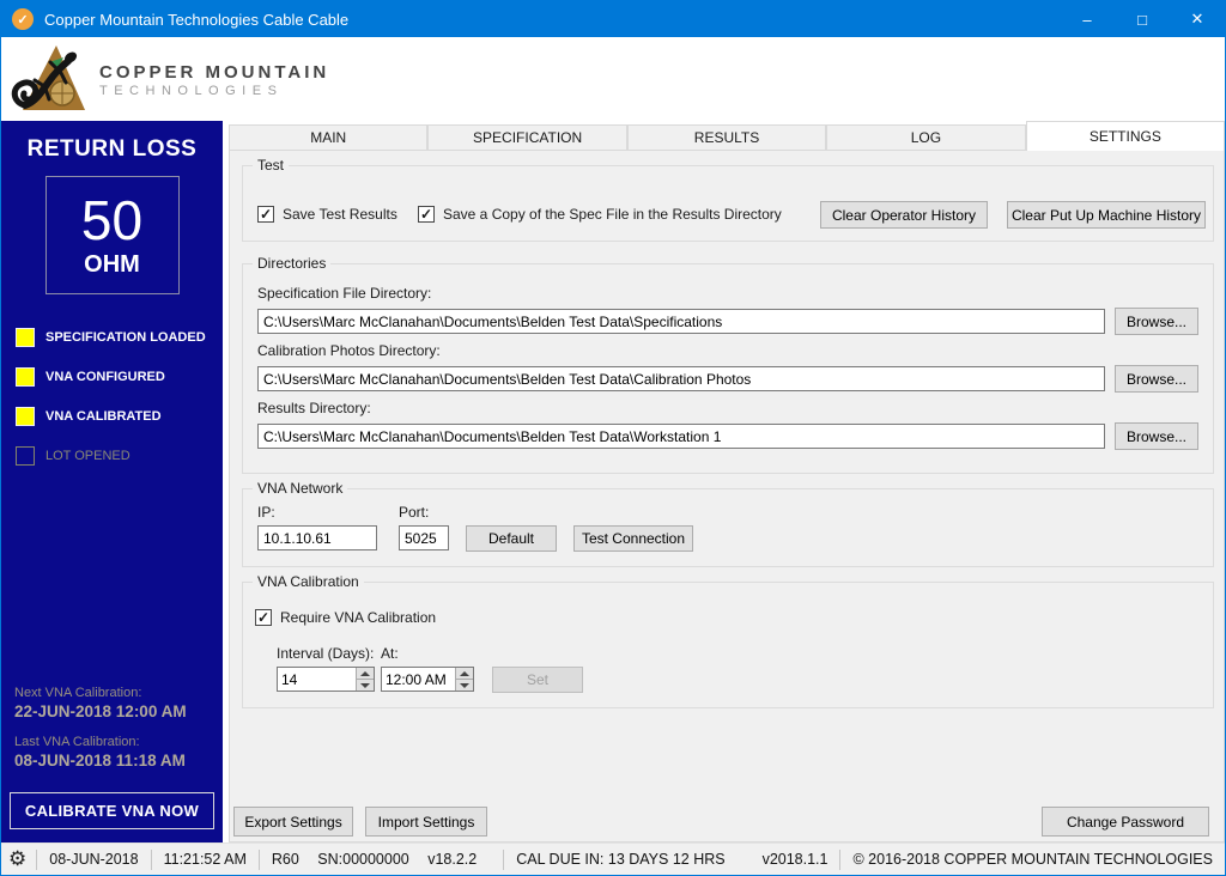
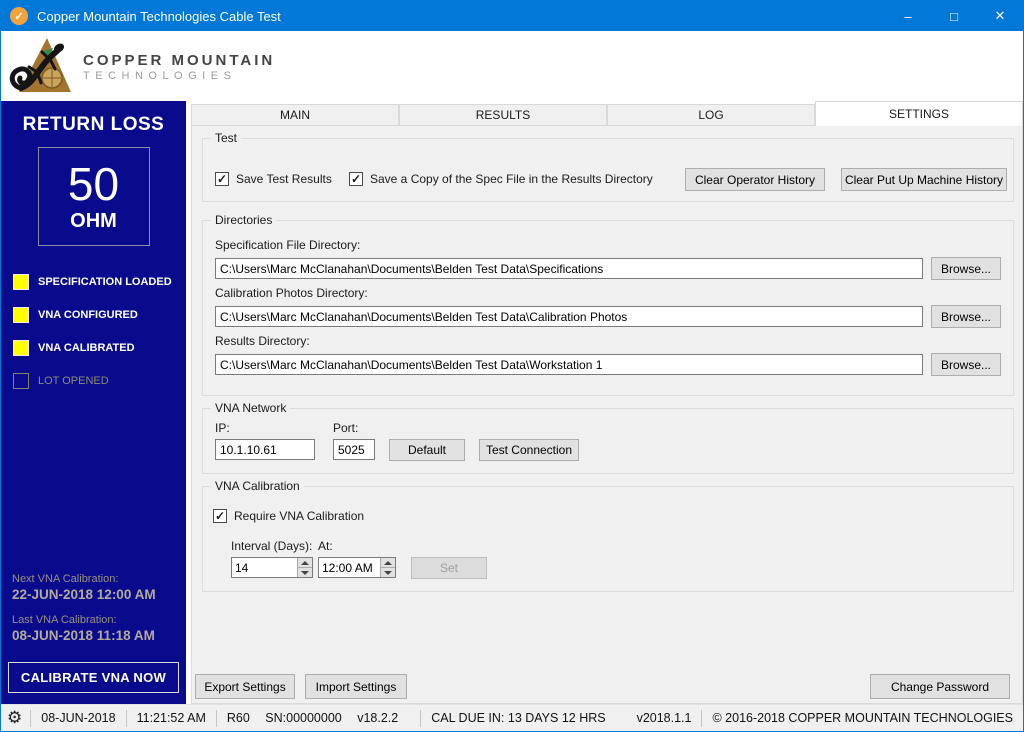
  ✓
- Copper Mountain Technologies Cable Cable
+ Copper Mountain Technologies Cable Test
  –
  □
  ✕
  COPPER MOUNTAIN
  TECHNOLOGIES
  RETURN LOSS
  50
  OHM
  SPECIFICATION LOADED
  VNA CONFIGURED
  VNA CALIBRATED
  LOT OPENED
  Next VNA Calibration:
  22-JUN-2018 12:00 AM
  Last VNA Calibration:
  08-JUN-2018 11:18 AM
  CALIBRATE VNA NOW
  MAIN
- SPECIFICATION
  RESULTS
  LOG
  SETTINGS
  Test
  Save Test Results
  Save a Copy of the Spec File in the Results Directory
  Clear Operator History
  Clear Put Up Machine History
  Directories
  Specification File Directory:
  C:\Users\Marc McClanahan\Documents\Belden Test Data\Specifications
  Browse...
  Calibration Photos Directory:
  C:\Users\Marc McClanahan\Documents\Belden Test Data\Calibration Photos
  Browse...
  Results Directory:
  C:\Users\Marc McClanahan\Documents\Belden Test Data\Workstation 1
  Browse...
  VNA Network
  IP:
  Port:
  10.1.10.61
  5025
  Default
  Test Connection
  VNA Calibration
  Require VNA Calibration
  Interval (Days):
  At:
  14
  12:00 AM
  Set
  Export Settings
  Import Settings
  Change Password
  ⚙
  08-JUN-2018
  11:21:52 AM
  R60 SN:00000000 v18.2.2
  CAL DUE IN: 13 DAYS 12 HRS
  v2018.1.1
  © 2016-2018 COPPER MOUNTAIN TECHNOLOGIES
